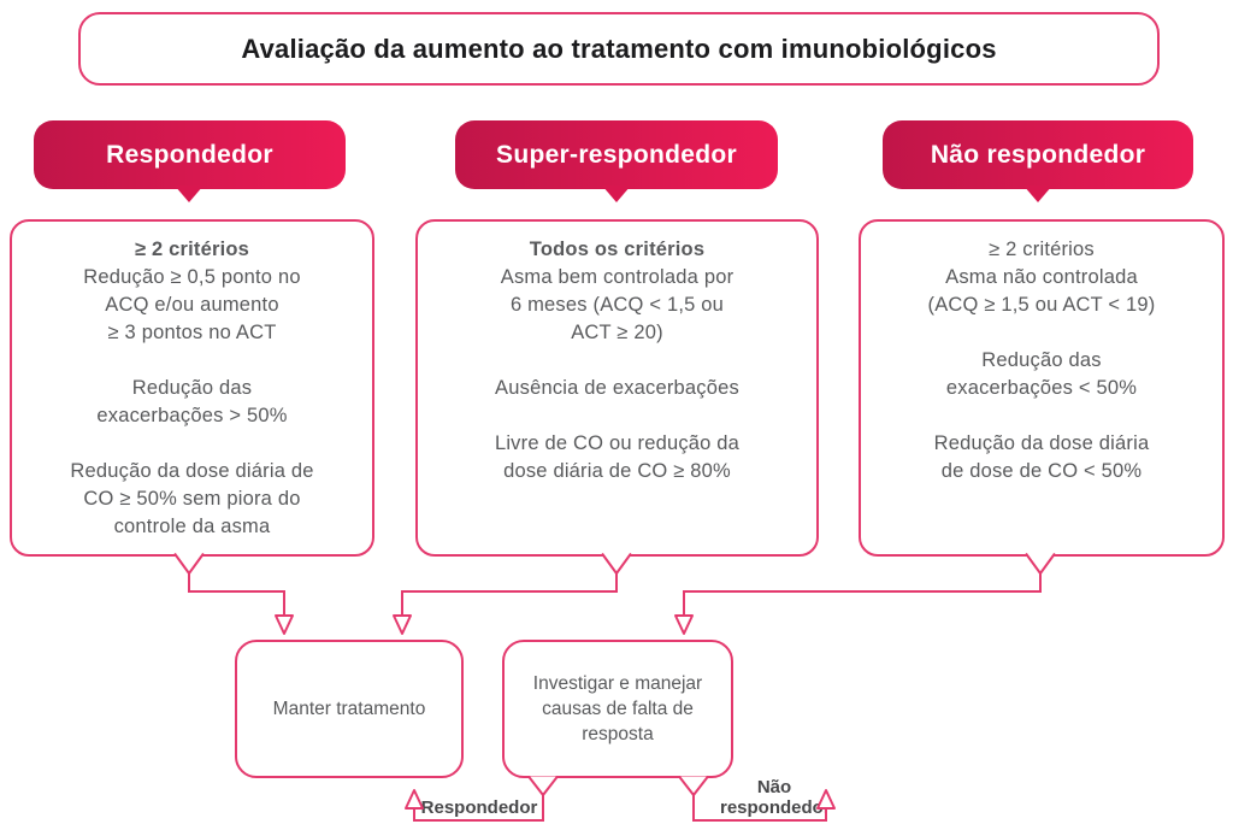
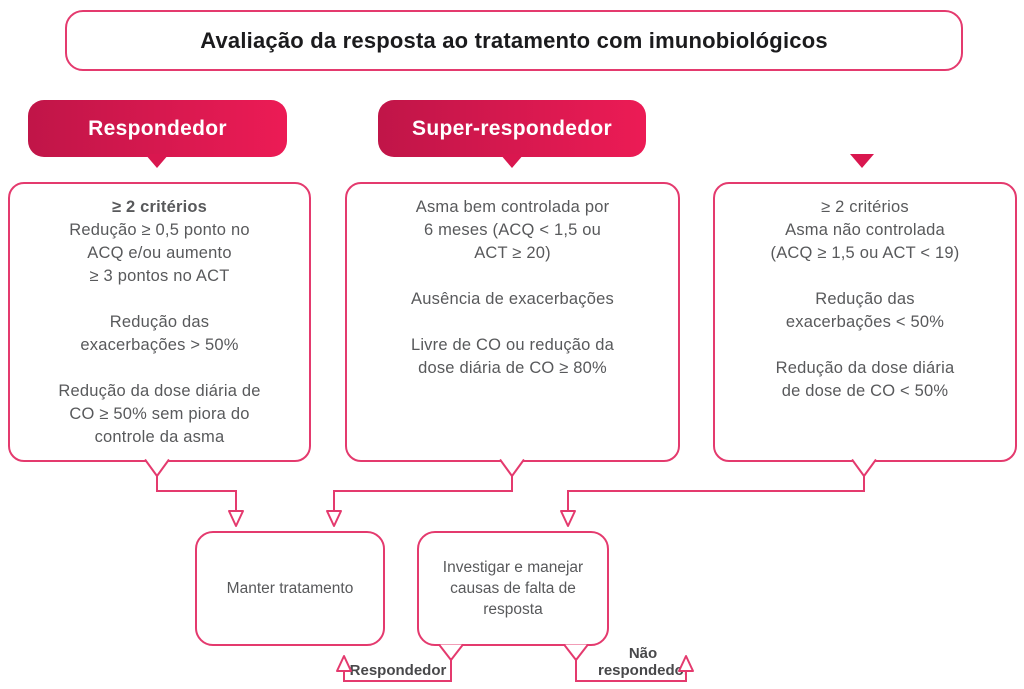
- Avaliação da aumento ao tratamento com imunobiológicos
+ Avaliação da resposta ao tratamento com imunobiológicos
  Respondedor
  Super-respondedor
- Não respondedor
  ≥ 2 critérios
  Redução ≥ 0,5 ponto no
  ACQ e/ou aumento
  ≥ 3 pontos no ACT
  Redução das
  exacerbações > 50%
  Redução da dose diária de
  CO ≥ 50% sem piora do
  controle da asma
- Todos os critérios
  Asma bem controlada por
  6 meses (ACQ < 1,5 ou
  ACT ≥ 20)
  Ausência de exacerbações
  Livre de CO ou redução da
  dose diária de CO ≥ 80%
  ≥ 2 critérios
  Asma não controlada
  (ACQ ≥ 1,5 ou ACT < 19)
  Redução das
  exacerbações < 50%
  Redução da dose diária
  de dose de CO < 50%
  Manter tratamento
  Investigar e manejar
  causas de falta de
  resposta
  Respondedor
  Não
  responded
